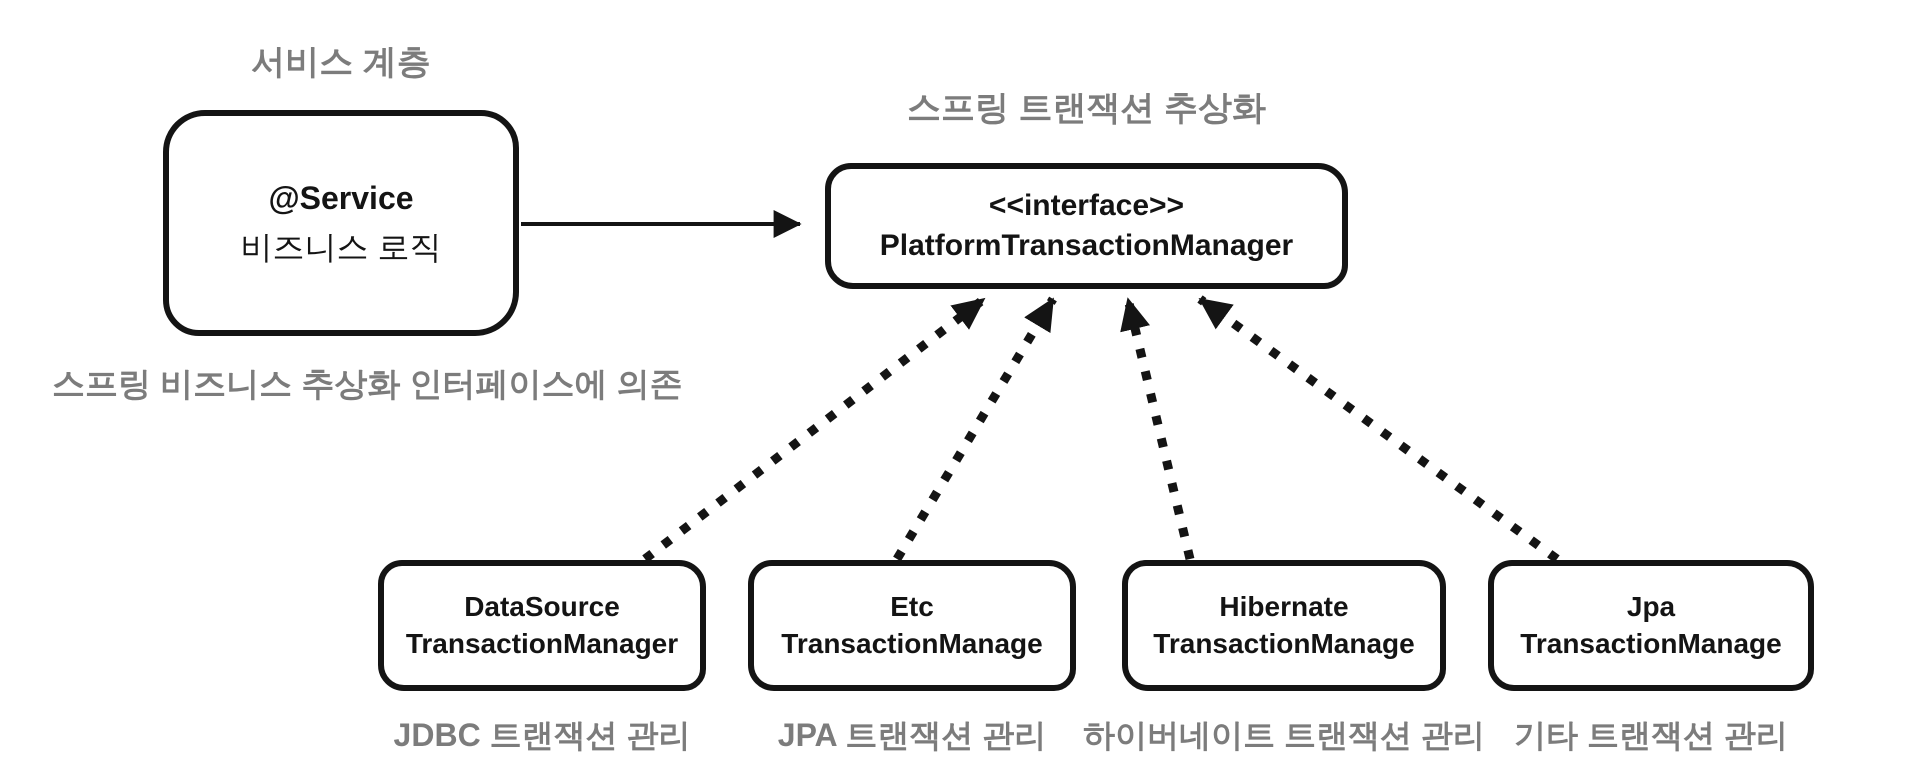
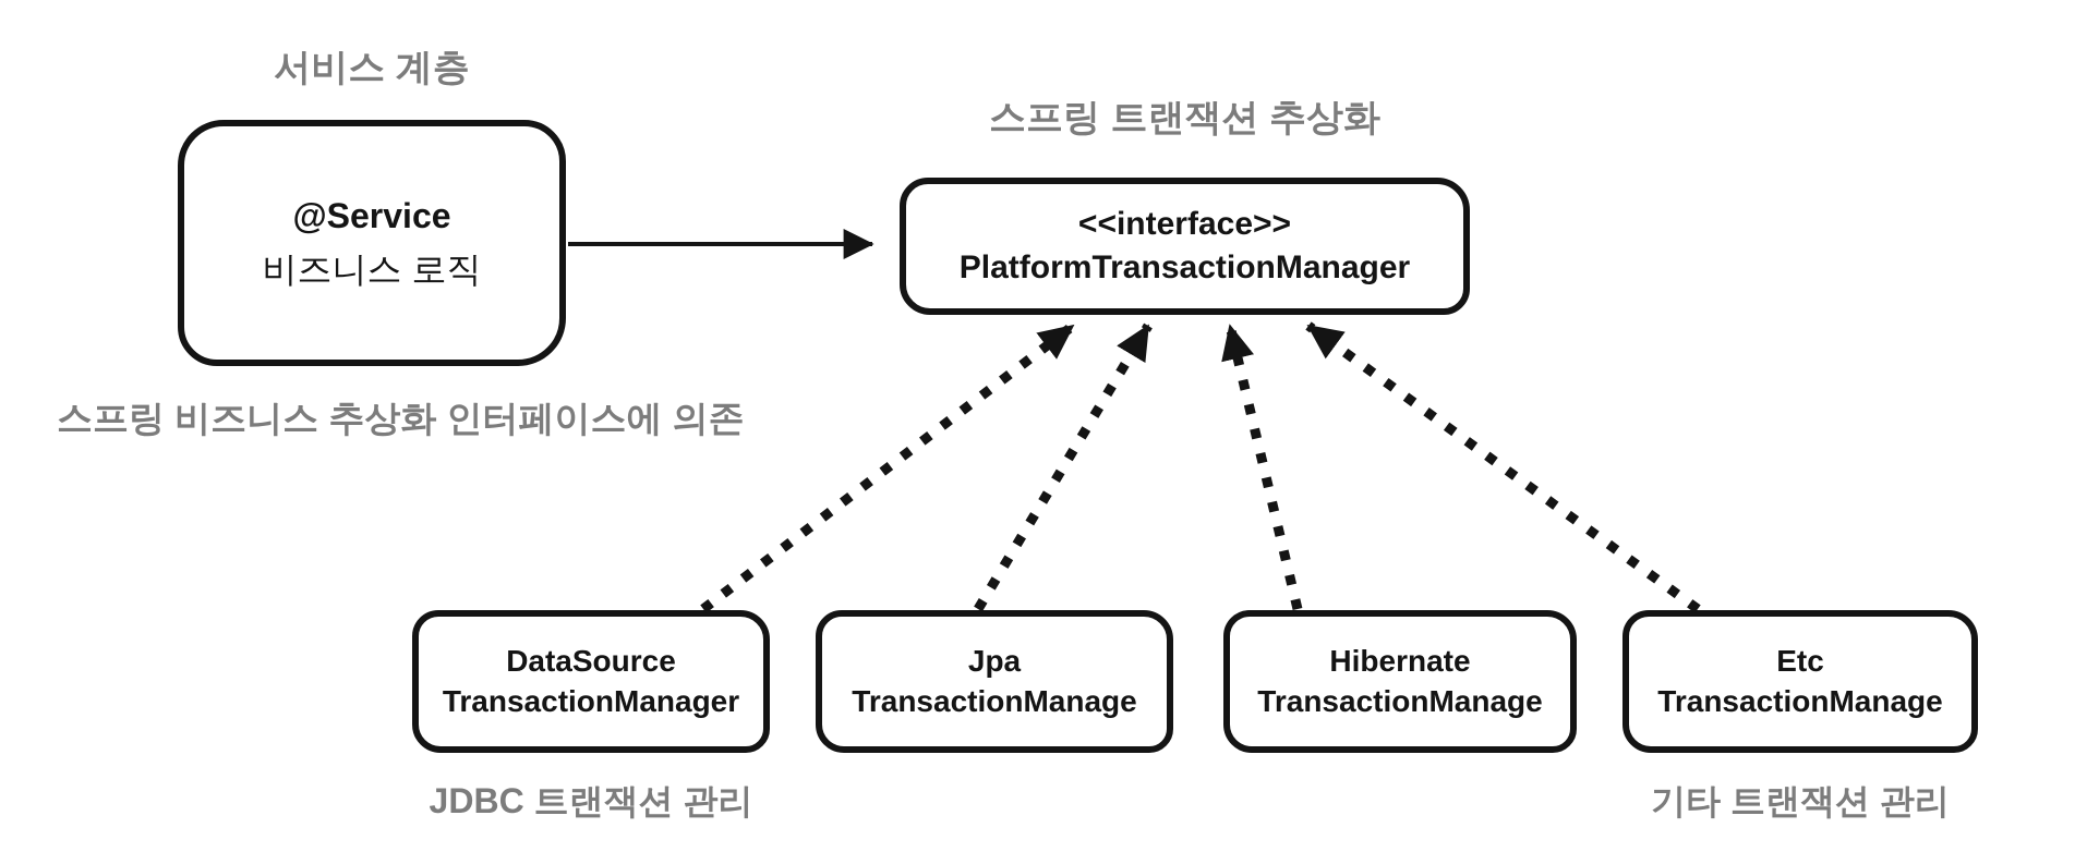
  서비스 계층
  스프링 트랜잭션 추상화
  스프링 비즈니스 추상화 인터페이스에 의존
  @Service
  비즈니스 로직
  <<interface>>
  PlatformTransactionManager
  DataSource
  TransactionManager
- Etc
+ Jpa
  TransactionManage
  Hibernate
  TransactionManage
- Jpa
+ Etc
  TransactionManage
  JDBC 트랜잭션 관리
- JPA 트랜잭션 관리
- 하이버네이트 트랜잭션 관리
  기타 트랜잭션 관리
